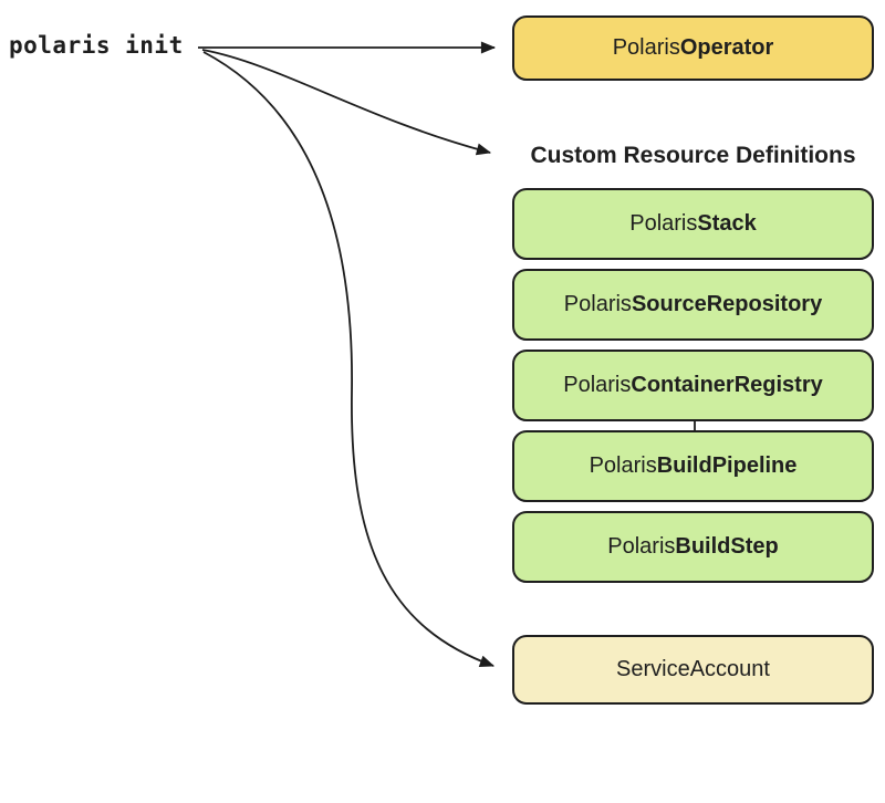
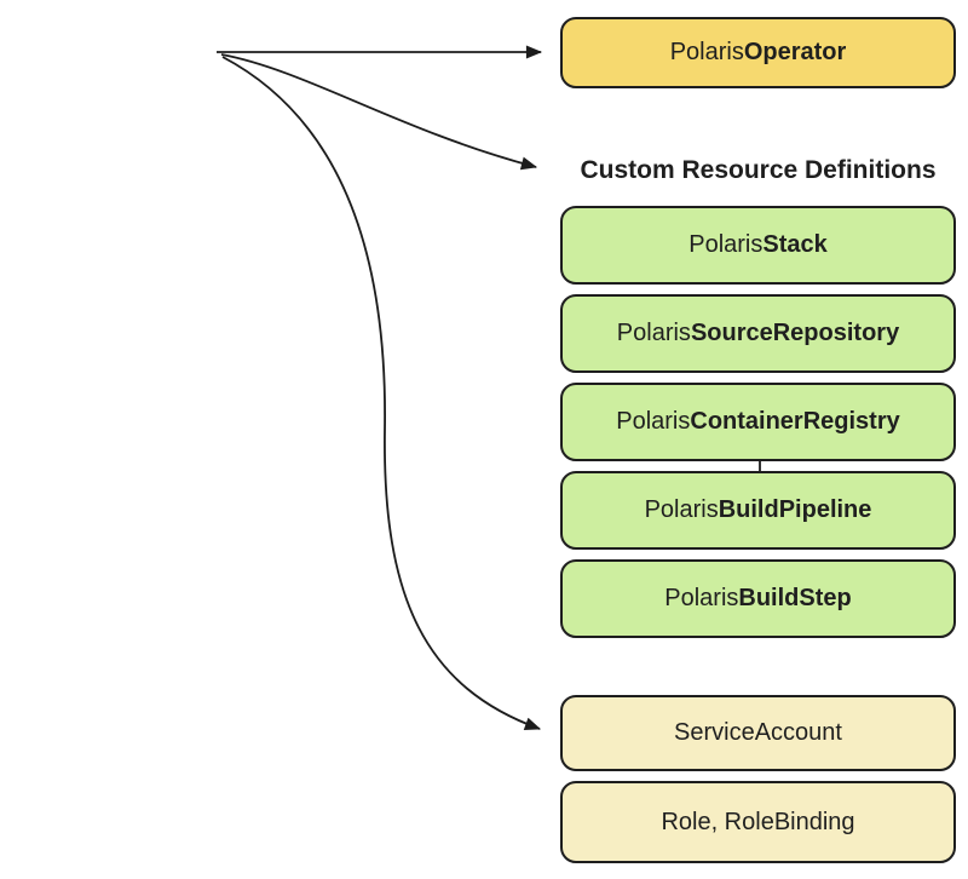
- polaris init
  Polaris
  Operator
  Custom Resource Definitions
  Polaris
  Stack
  Polaris
  SourceRepository
  Polaris
  ContainerRegistry
  Polaris
  BuildPipeline
  Polaris
  BuildStep
  ServiceAccount
+ Role, RoleBinding
